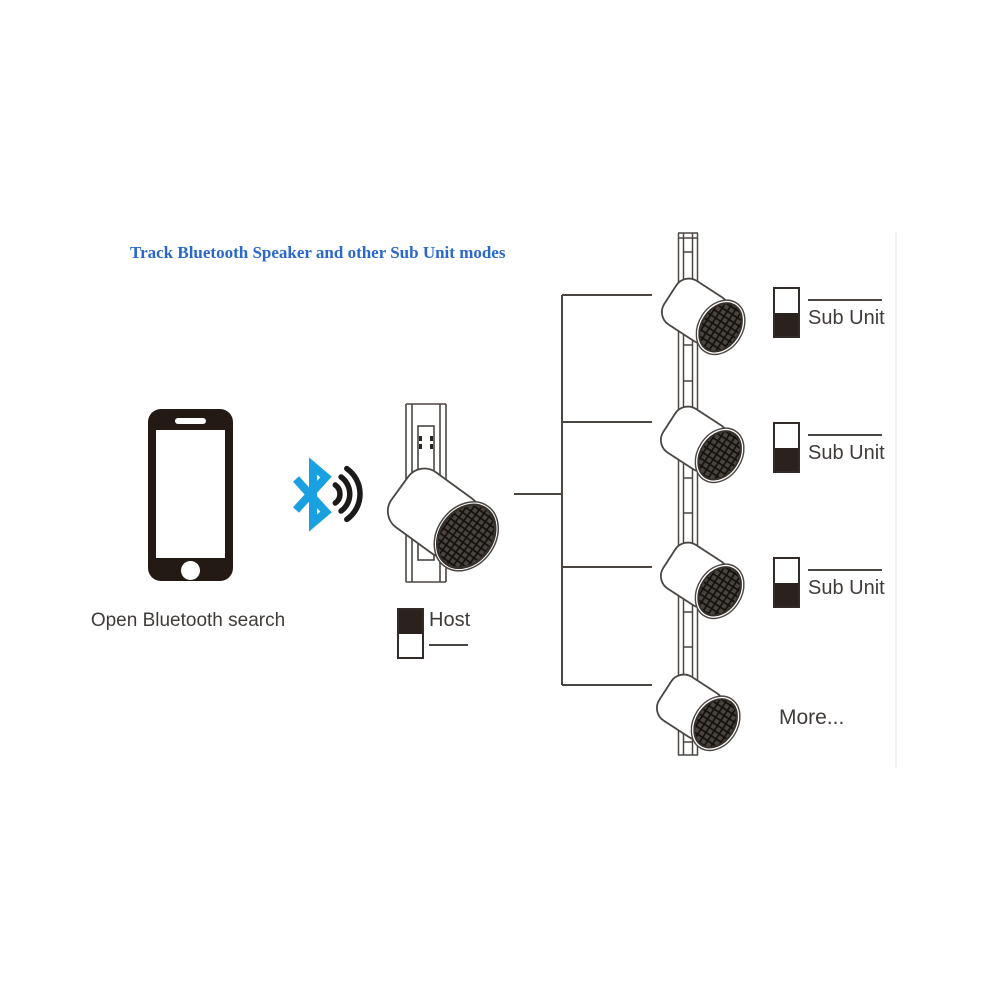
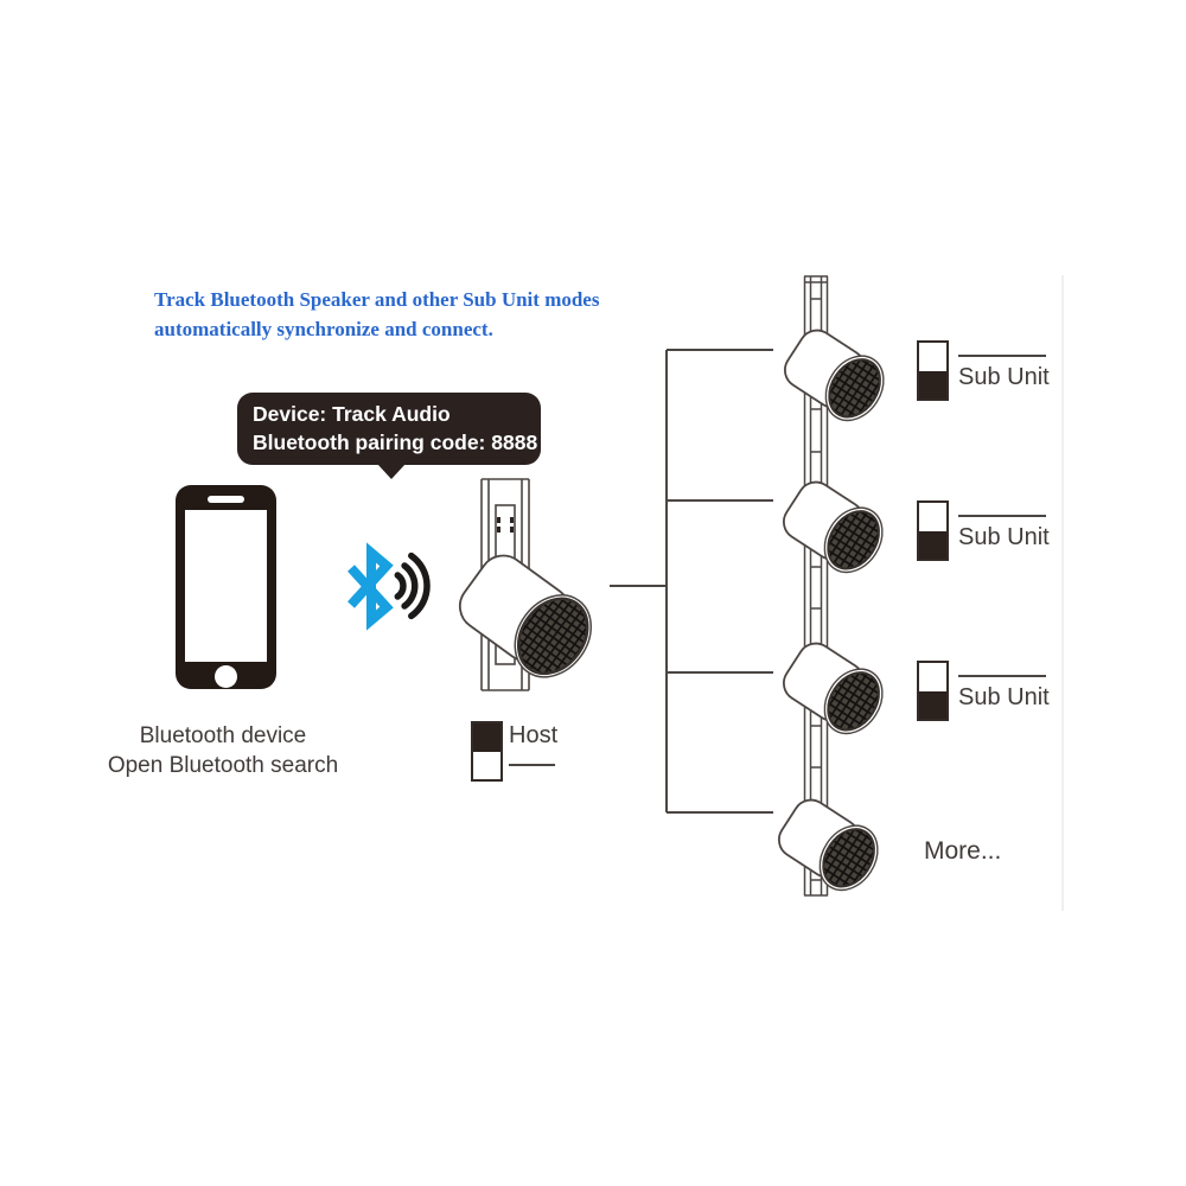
  Track Bluetooth Speaker and other Sub Unit modes
+ automatically synchronize and connect.
+ Device: Track Audio
+ Bluetooth pairing code: 8888
+ Bluetooth device
  Open Bluetooth search
  Host
  Sub Unit
  Sub Unit
  Sub Unit
  More...
